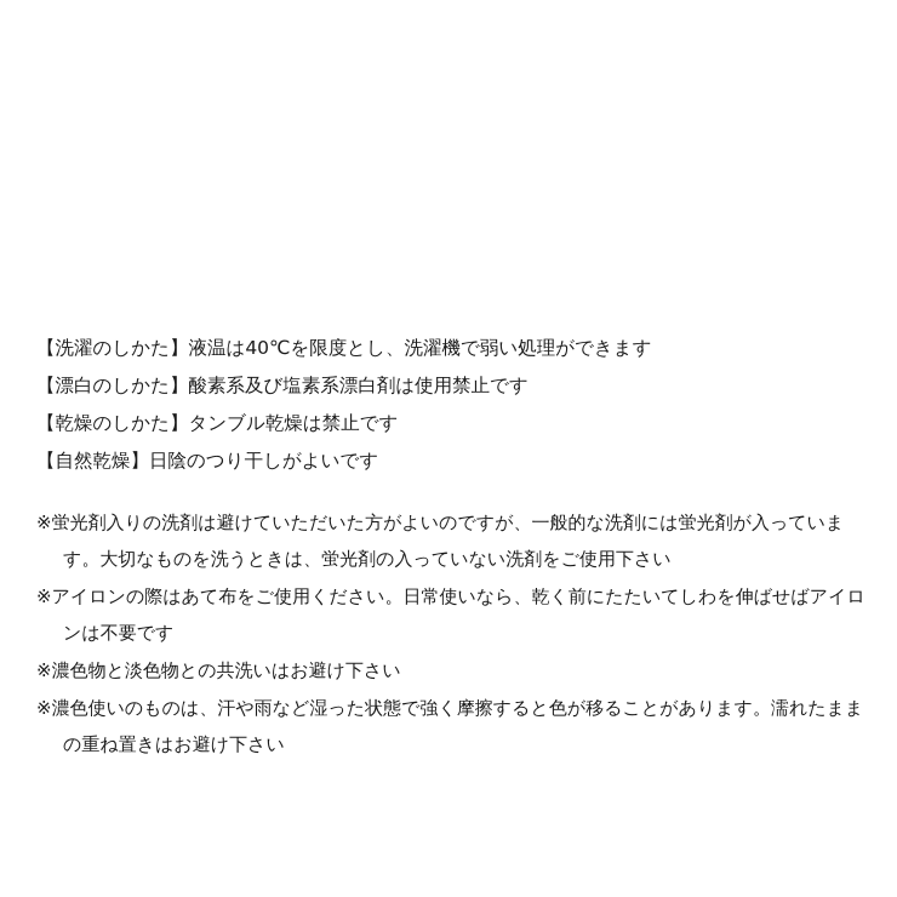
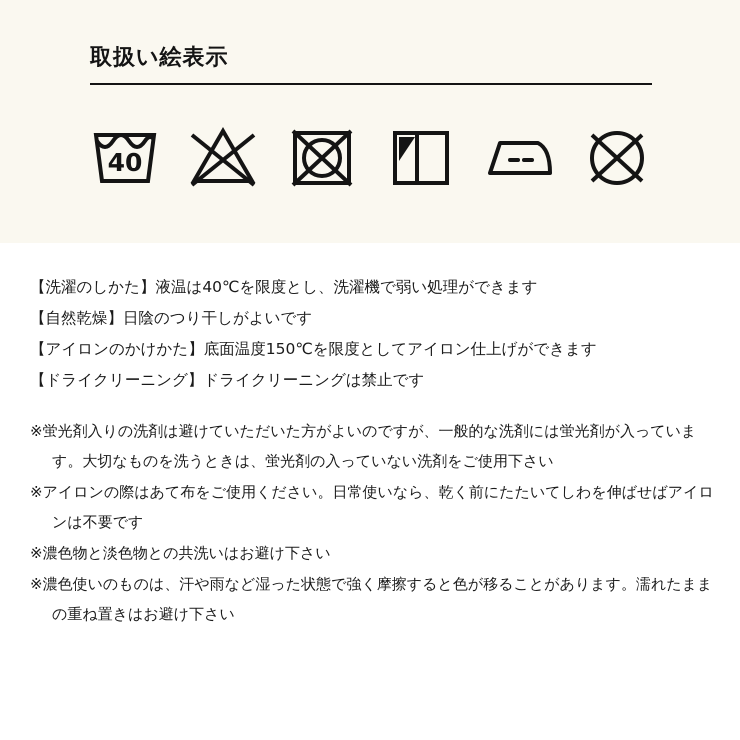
+ 取扱い絵表示
+ 40
  【洗濯のしかた】液温は40℃を限度とし、洗濯機で弱い処理ができます
- 【漂白のしかた】酸素系及び塩素系漂白剤は使用禁止です
- 【乾燥のしかた】タンブル乾燥は禁止です
  【自然乾燥】日陰のつり干しがよいです
+ 【アイロンのかけかた】底面温度150℃を限度としてアイロン仕上げができます
+ 【ドライクリーニング】ドライクリーニングは禁止です
  ※蛍光剤入りの洗剤は避けていただいた方がよいのですが、一般的な洗剤には蛍光剤が入っています。大切なものを洗うときは、蛍光剤の入っていない洗剤をご使用下さい
  ※アイロンの際はあて布をご使用ください。日常使いなら、乾く前にたたいてしわを伸ばせばアイロンは不要です
  ※濃色物と淡色物との共洗いはお避け下さい
  ※濃色使いのものは、汗や雨など湿った状態で強く摩擦すると色が移ることがあります。濡れたままの重ね置きはお避け下さい
